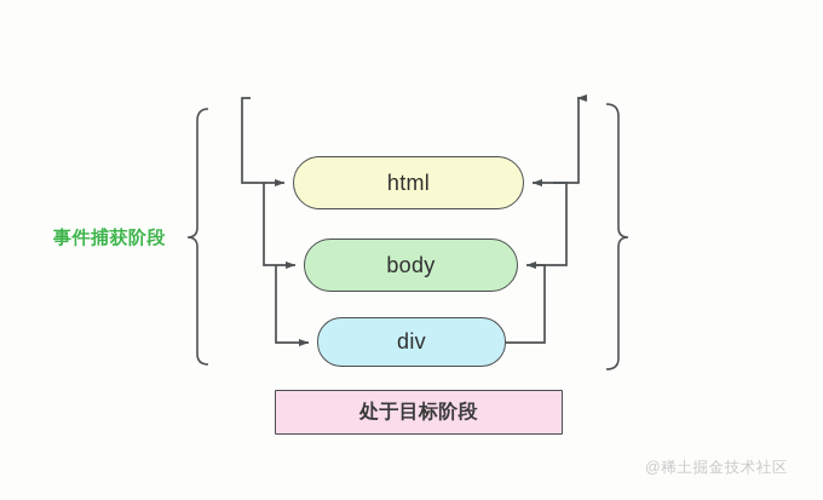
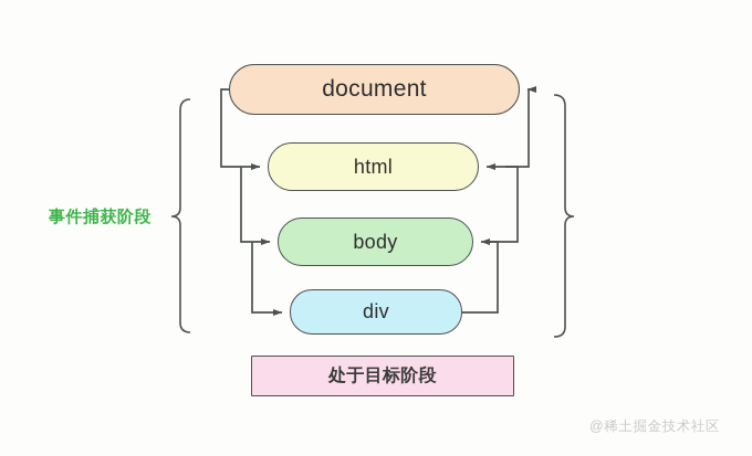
+ document
  html
  body
  div
  处于目标阶段
  事件捕获阶段
  @稀土掘金技术社区
